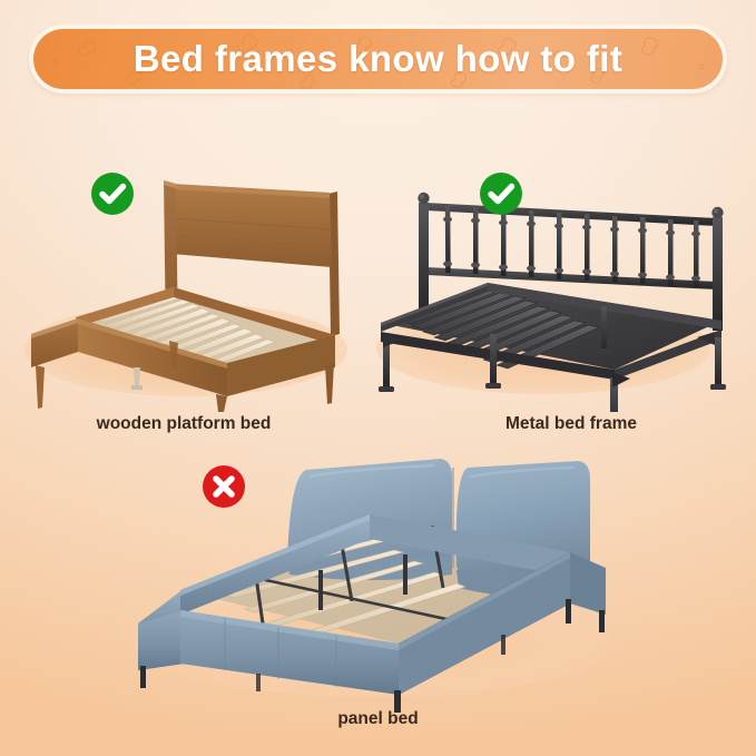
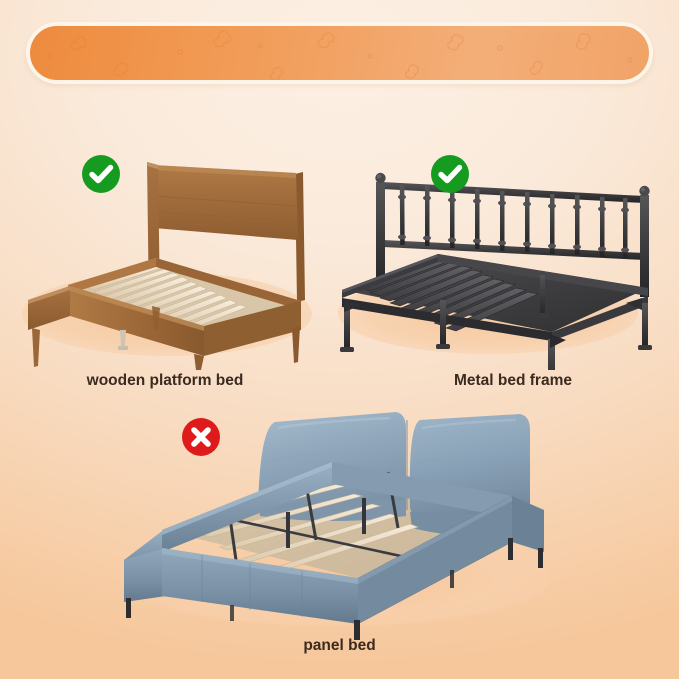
- Bed frames know how to fit
  wooden platform bed
  Metal bed frame
  panel bed
